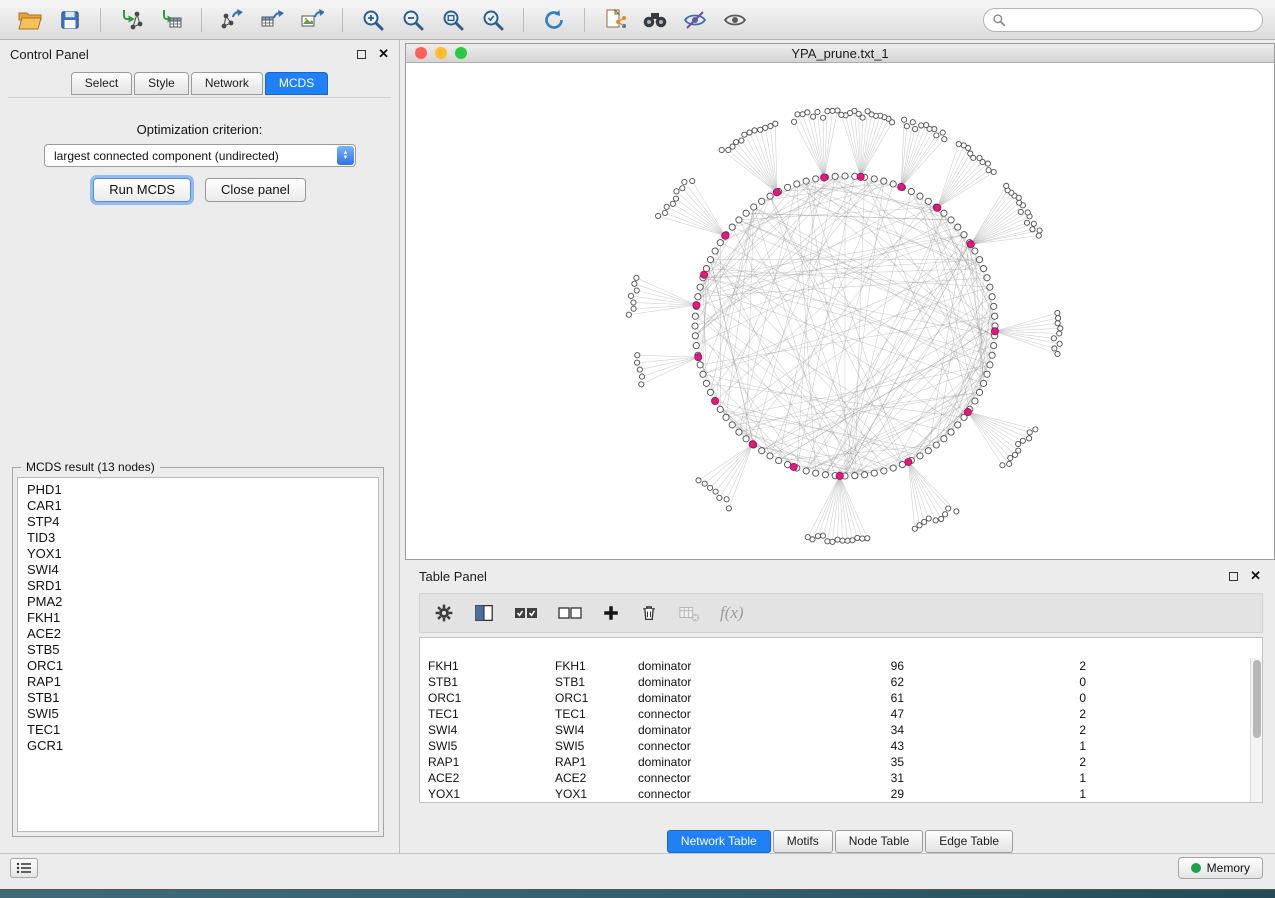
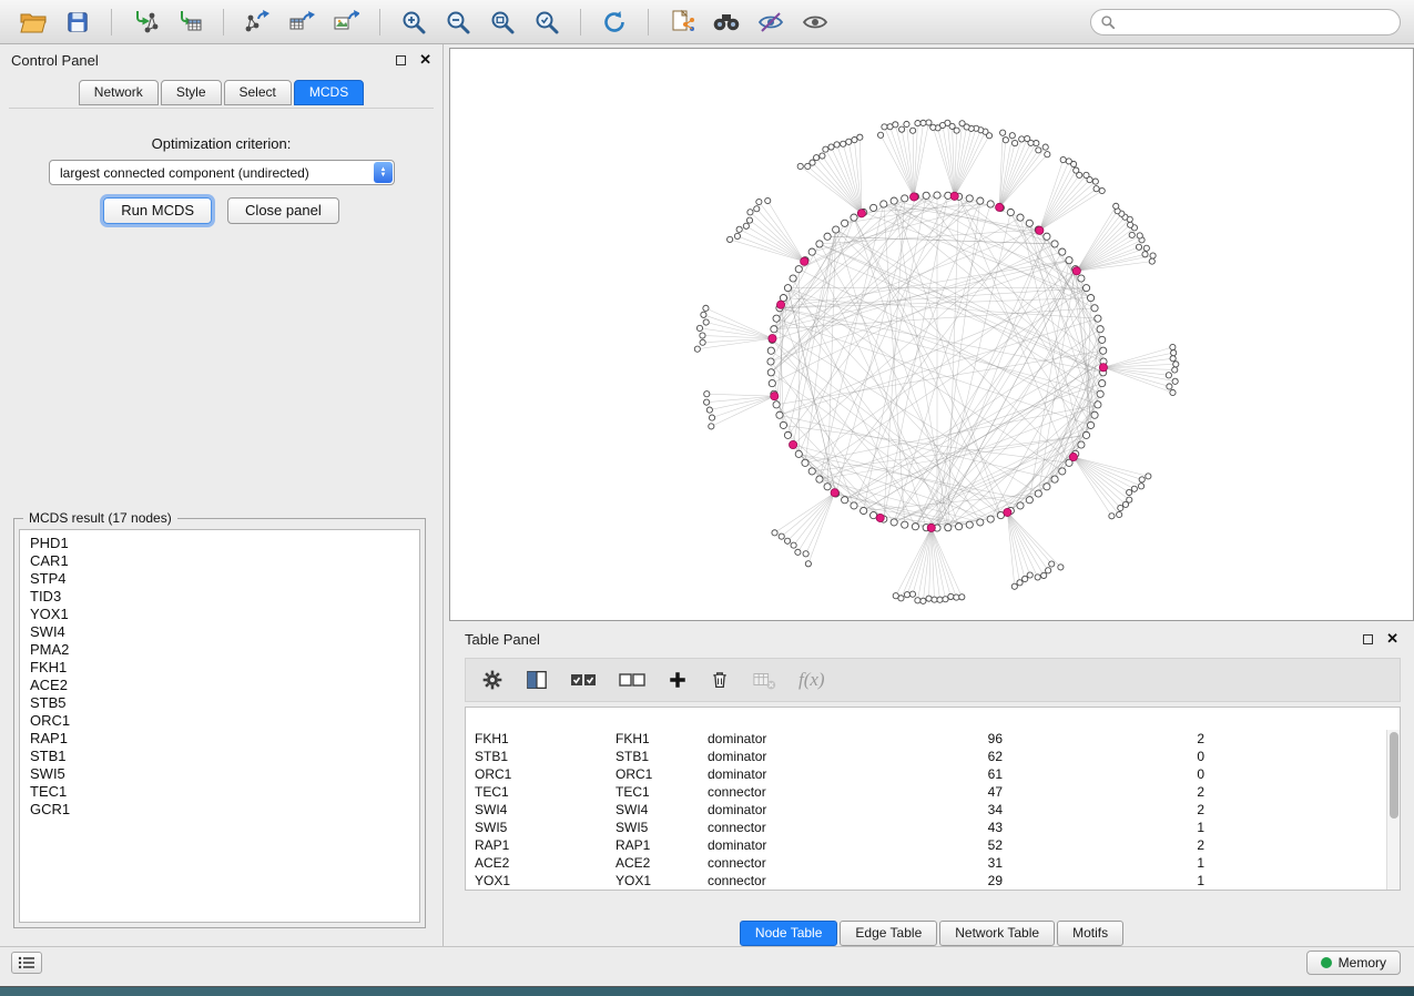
  Control Panel
  ✕
- Select
+ Network
  Style
- Network
+ Select
  MCDS
  Optimization criterion:
  largest connected component (undirected)
  Run MCDS
  Close panel
- MCDS result (13 nodes)
+ MCDS result (17 nodes)
  PHD1
  CAR1
  STP4
  TID3
  YOX1
  SWI4
- SRD1
  PMA2
  FKH1
  ACE2
  STB5
  ORC1
  RAP1
  STB1
  SWI5
  TEC1
  GCR1
- YPA_prune.txt_1
  Table Panel
  ✕
  f(x)
  FKH1
  FKH1
  dominator
  96
  2
  STB1
  STB1
  dominator
  62
  0
  ORC1
  ORC1
  dominator
  61
  0
  TEC1
  TEC1
  connector
  47
  2
  SWI4
  SWI4
  dominator
  34
  2
  SWI5
  SWI5
  connector
  43
  1
  RAP1
  RAP1
  dominator
- 35
+ 52
  2
  ACE2
  ACE2
  connector
  31
  1
  YOX1
  YOX1
  connector
  29
  1
- Network Table
+ Node Table
- Motifs
+ Edge Table
- Node Table
+ Network Table
- Edge Table
+ Motifs
  Memory
